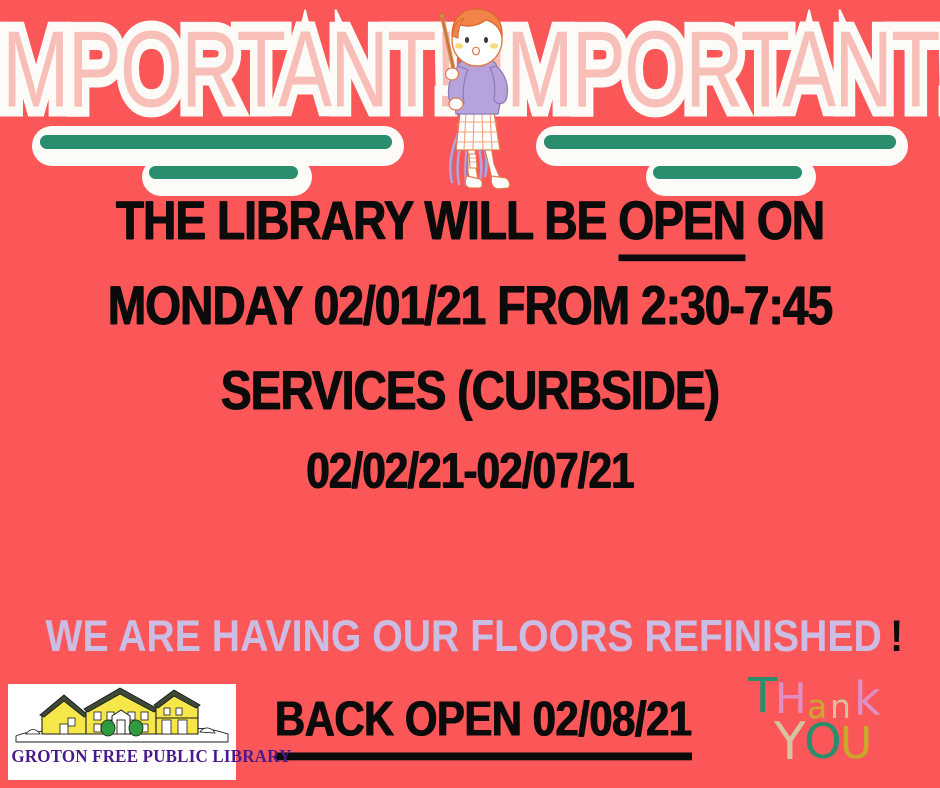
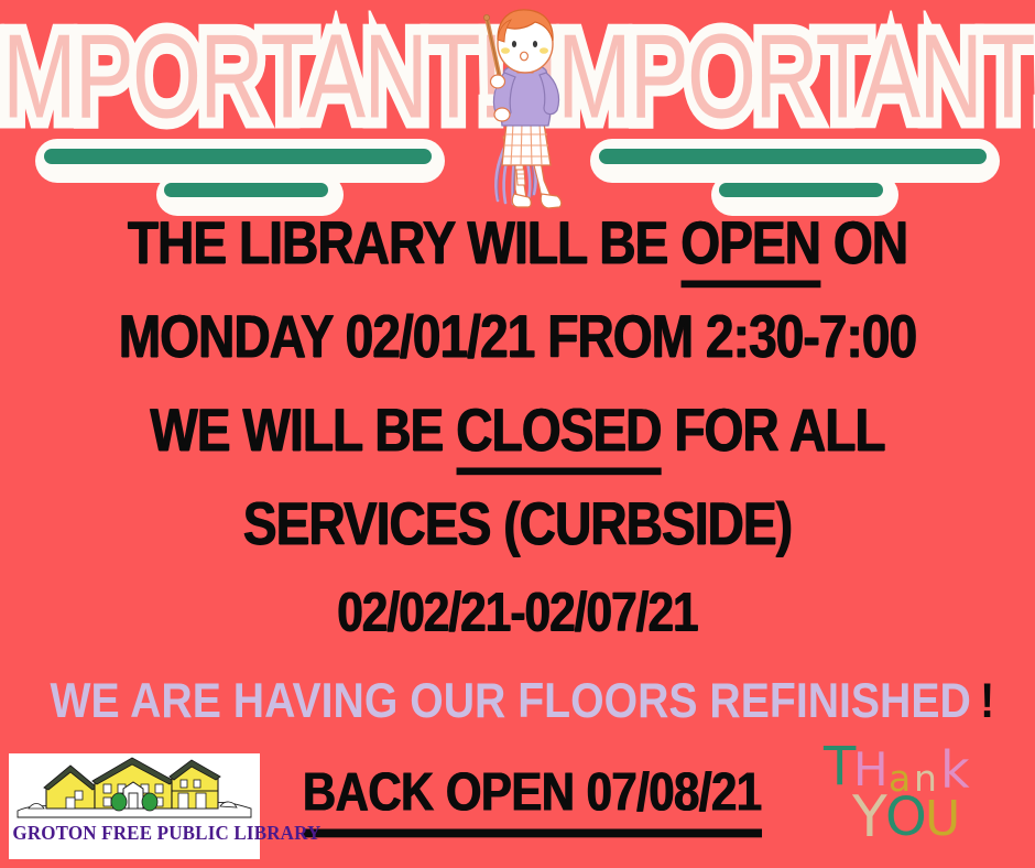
  MPORTANT!
  MPORTANT
  THE LIBRARY WILL BE OPEN ON
- MONDAY 02/01/21 FROM 2:30-7:45
+ MONDAY 02/01/21 FROM 2:30-7:00
+ WE WILL BE CLOSED FOR ALL
  SERVICES (CURBSIDE)
  02/02/21-02/07/21
  WE ARE HAVING OUR FLOORS REFINISHED !
- BACK OPEN 02/08/21
+ BACK OPEN 07/08/21
  GROTON FREE PUBLIC LIBRARY
  T
  H
  a
  n
  k
  Y
  O
  U
